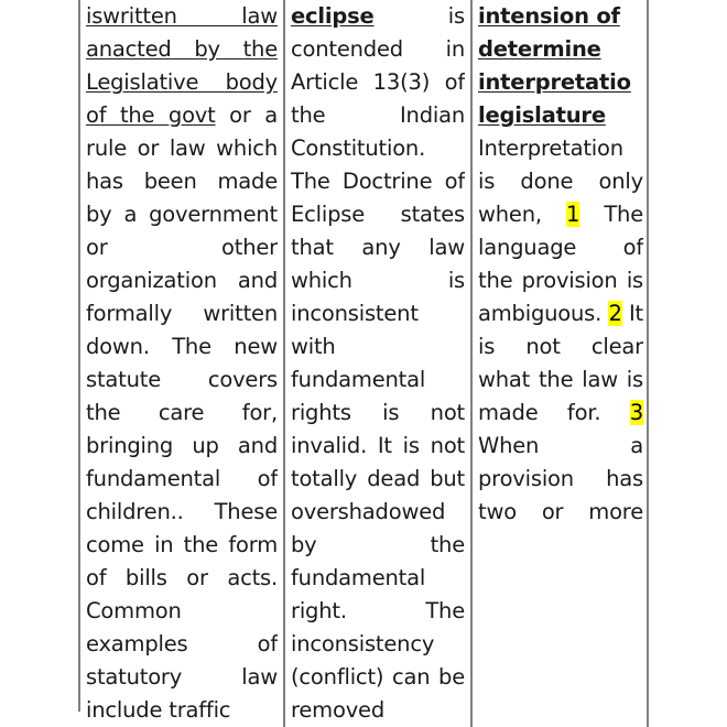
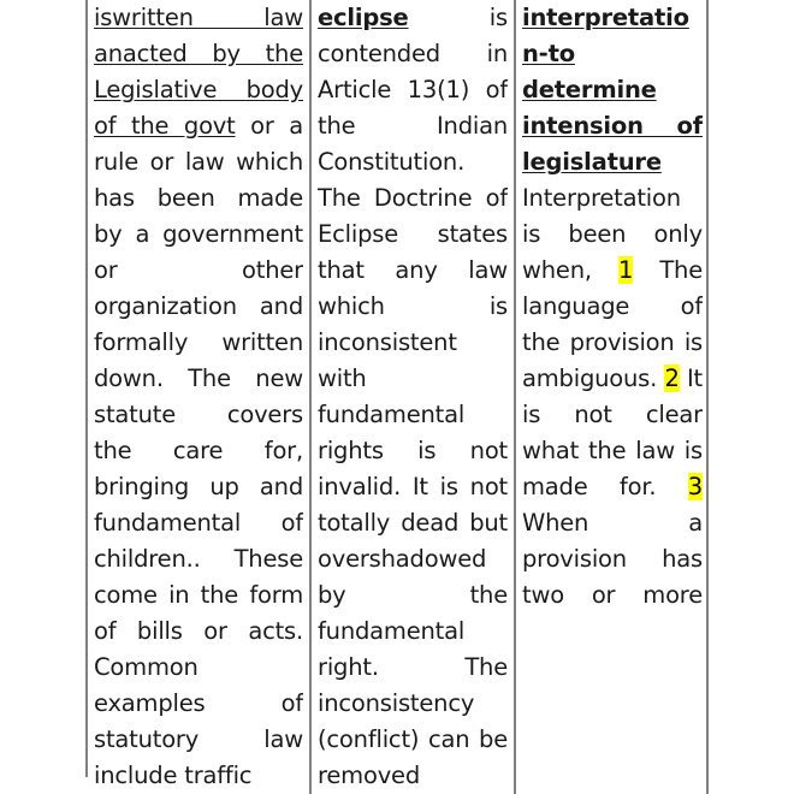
  iswritten law anacted by the Legislative body of the govt or a rule or law which has been made by a government or other organization and formally written down. The new statute covers the care for, bringing up and fundamental of children.. These come in the form of bills or acts. Common examples of statutory law include traffic
- eclipse is contended in Article 13(3) of the Indian Constitution. The Doctrine of Eclipse states that any law which is inconsistent with fundamental rights is not invalid. It is not totally dead but overshadowed by the fundamental right. The inconsistency (conflict) can be removed
+ eclipse is contended in Article 13(1) of the Indian Constitution. The Doctrine of Eclipse states that any law which is inconsistent with fundamental rights is not invalid. It is not totally dead but overshadowed by the fundamental right. The inconsistency (conflict) can be removed
- intension of
+ interpretatio
+ n-to
  determine
- interpretatio
+ intension of
  legislature
- Interpretation is done only when, 1 The language of the provision is ambiguous. 2 It is not clear what the law is made for. 3 When a provision has two or more
+ Interpretation is been only when, 1 The language of the provision is ambiguous. 2 It is not clear what the law is made for. 3 When a provision has two or more
